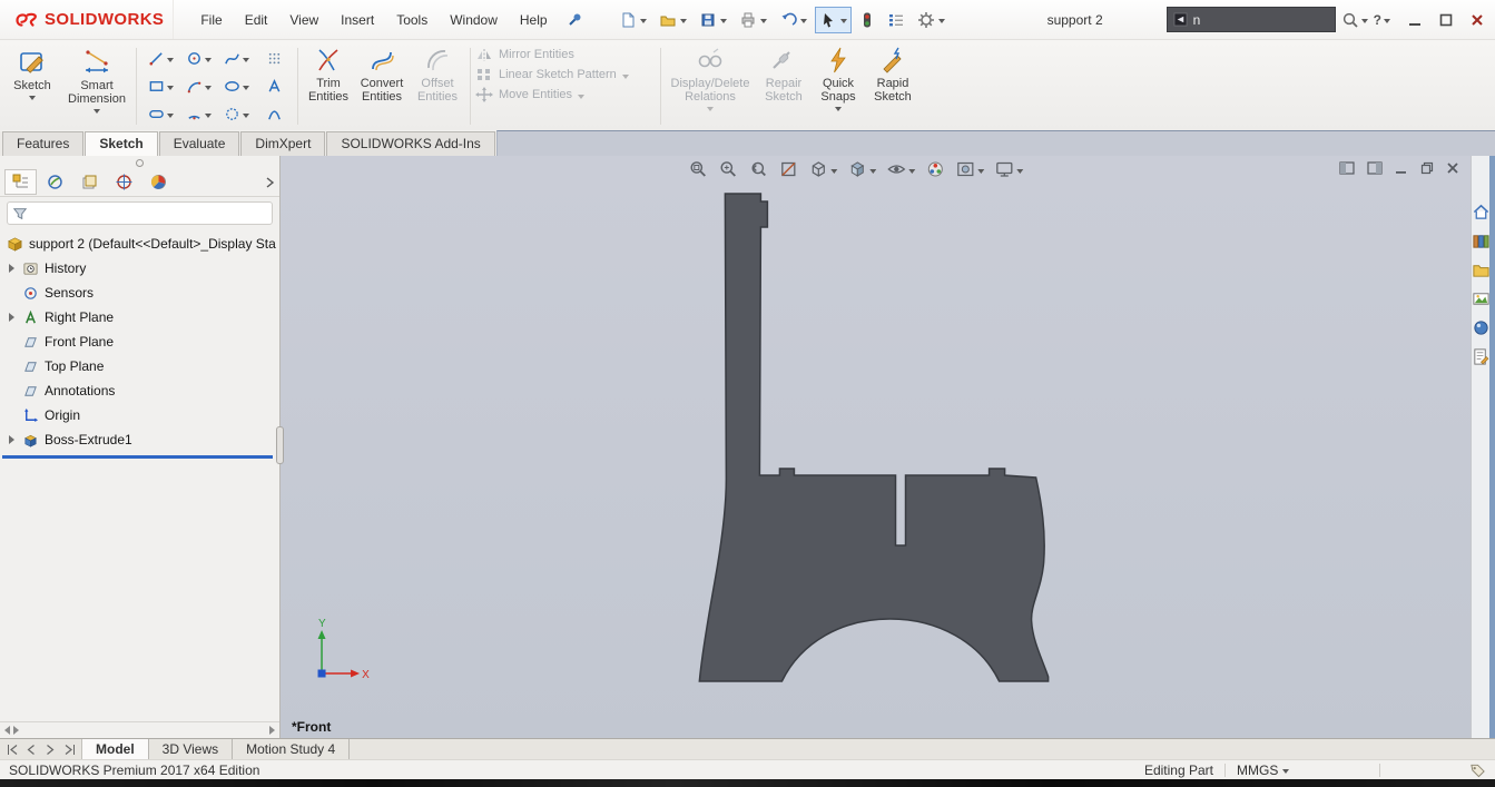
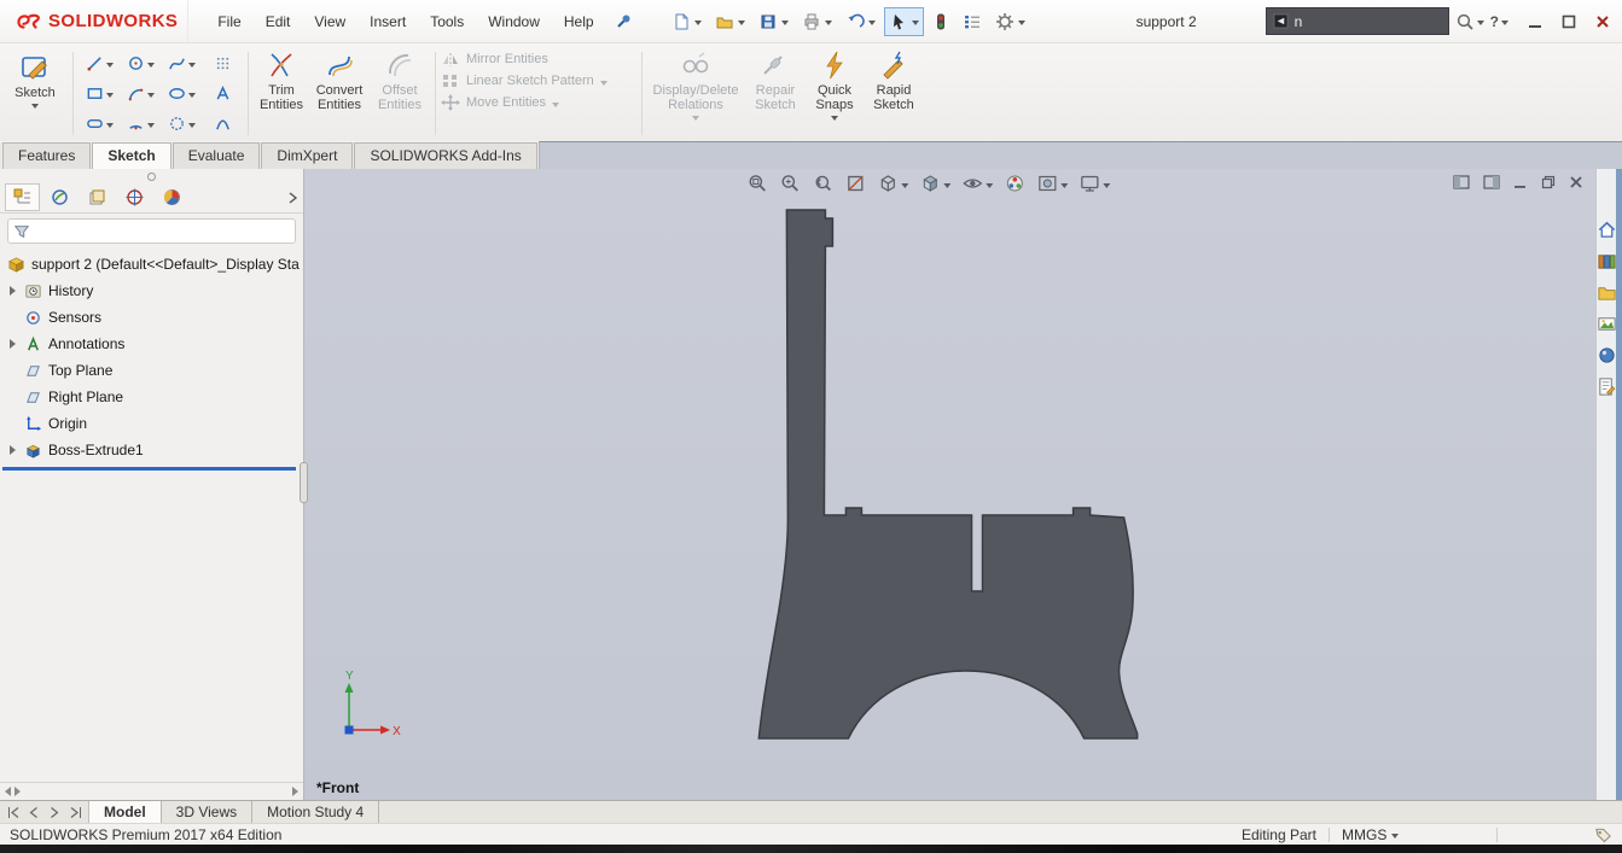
  SOLIDWORKS
  File
  Edit
  View
  Insert
  Tools
  Window
  Help
  support 2
  n
  ?
  Sketch
- Smart Dimension
  Trim Entities
  Convert Entities
  Offset Entities
  Mirror Entities
  Linear Sketch Pattern
  Move Entities
  Display/Delete Relations
  Repair Sketch
  Quick Snaps
  Rapid Sketch
  Features
  Sketch
  Evaluate
  DimXpert
  SOLIDWORKS Add-Ins
  support 2 (Default<<Default>_Display Sta
  History
  Sensors
- Right Plane
+ Annotations
- Front Plane
  Top Plane
- Annotations
+ Right Plane
  Origin
  Boss-Extrude1
  Y
  X
  *Front
  Model
  3D Views
  Motion Study 4
  SOLIDWORKS Premium 2017 x64 Edition
  Editing Part
  MMGS
